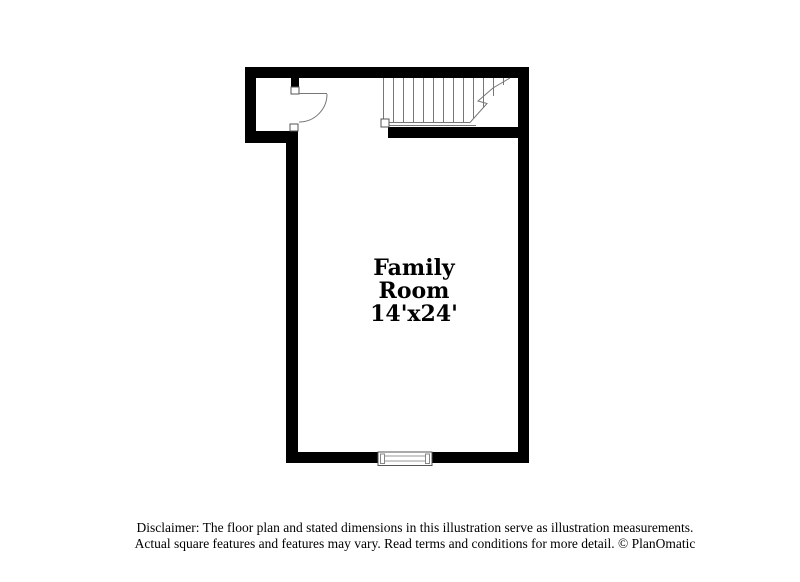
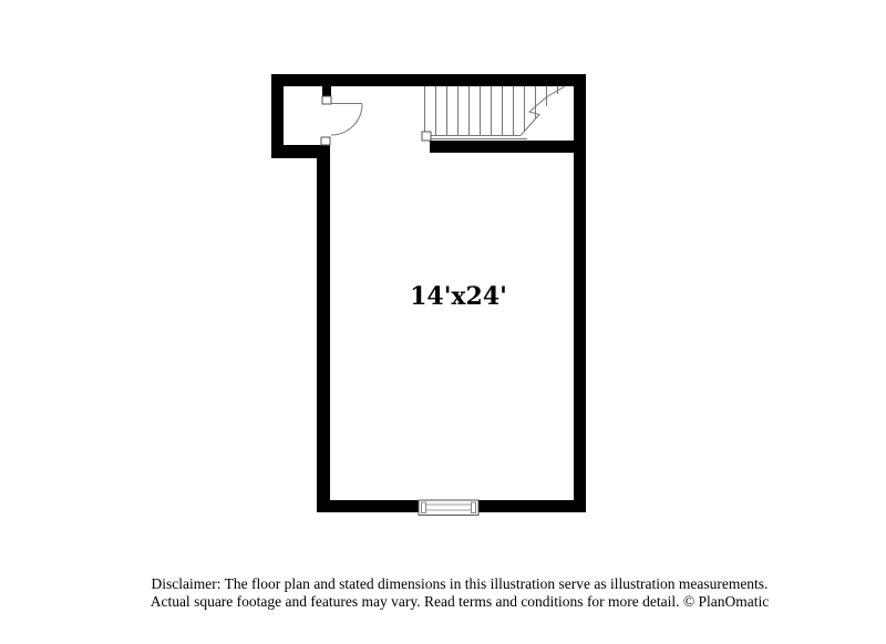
- Family
- Room
  14'x24'
  Disclaimer: The floor plan and stated dimensions in this illustration serve as illustration measurements.
- Actual square features and features may vary. Read terms and conditions for more detail. © PlanOmatic
+ Actual square footage and features may vary. Read terms and conditions for more detail. © PlanOmatic
